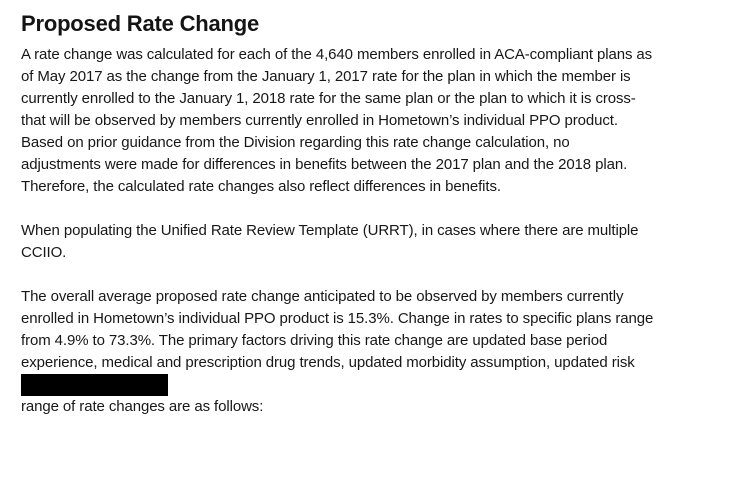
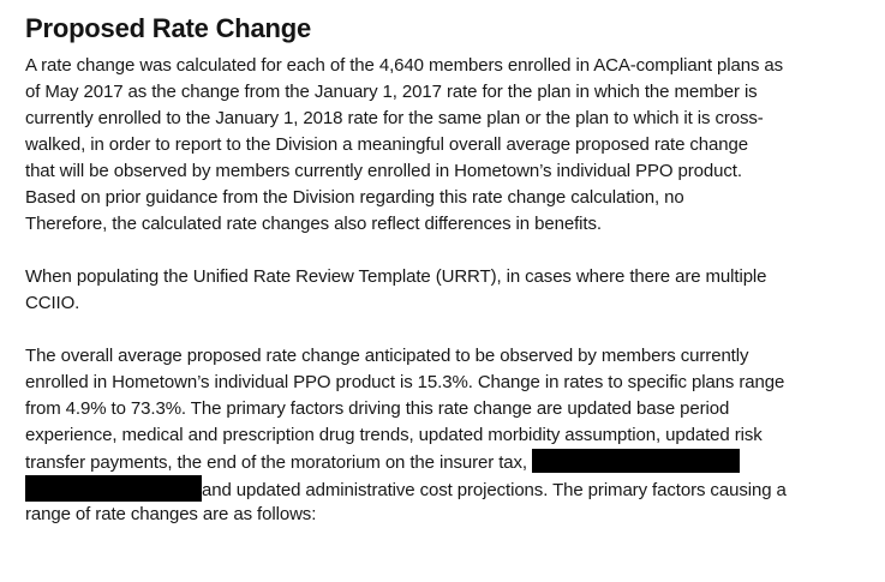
  Proposed Rate Change
  A rate change was calculated for each of the 4,640 members enrolled in ACA-compliant plans as
  of May 2017 as the change from the January 1, 2017 rate for the plan in which the member is
  currently enrolled to the January 1, 2018 rate for the same plan or the plan to which it is cross-
+ walked, in order to report to the Division a meaningful overall average proposed rate change
  that will be observed by members currently enrolled in Hometown’s individual PPO product.
  Based on prior guidance from the Division regarding this rate change calculation, no
- adjustments were made for differences in benefits between the 2017 plan and the 2018 plan.
  Therefore, the calculated rate changes also reflect differences in benefits.
  When populating the Unified Rate Review Template (URRT), in cases where there are multiple
  CCIIO.
  The overall average proposed rate change anticipated to be observed by members currently
  enrolled in Hometown’s individual PPO product is 15.3%. Change in rates to specific plans range
  from 4.9% to 73.3%. The primary factors driving this rate change are updated base period
  experience, medical and prescription drug trends, updated morbidity assumption, updated risk
+ transfer payments, the end of the moratorium on the insurer tax,
+ and updated administrative cost projections. The primary factors causing a
  range of rate changes are as follows:
